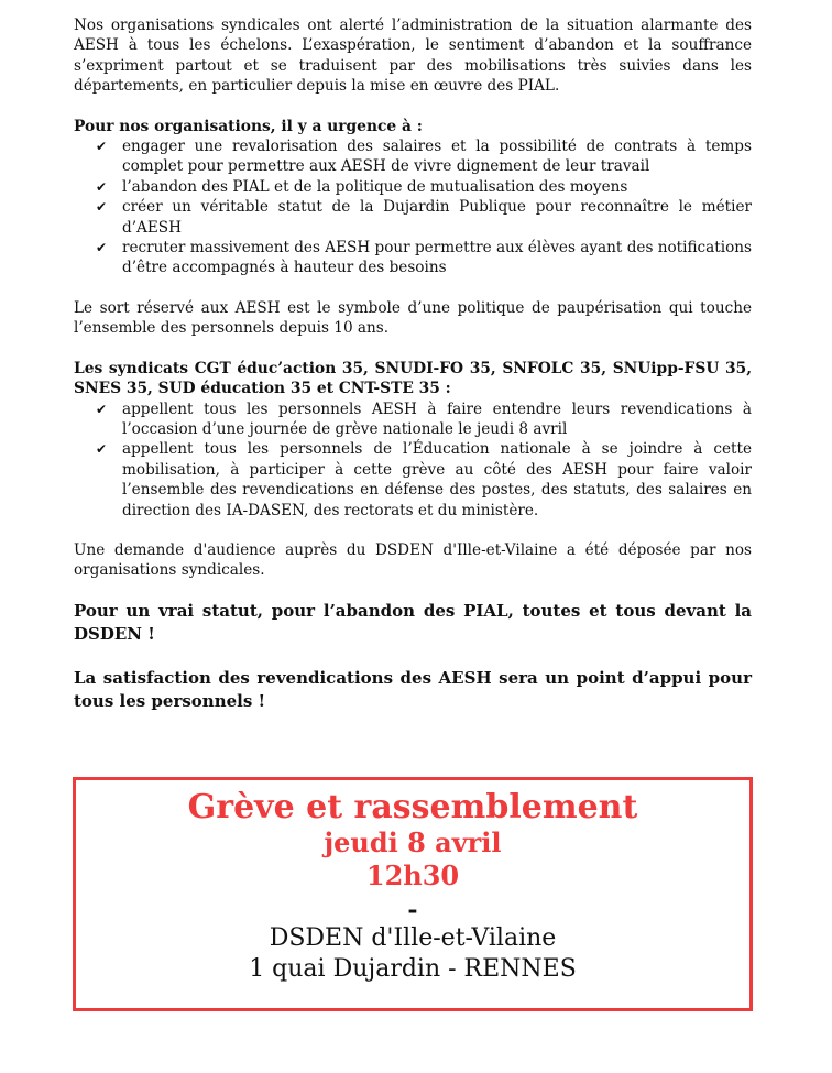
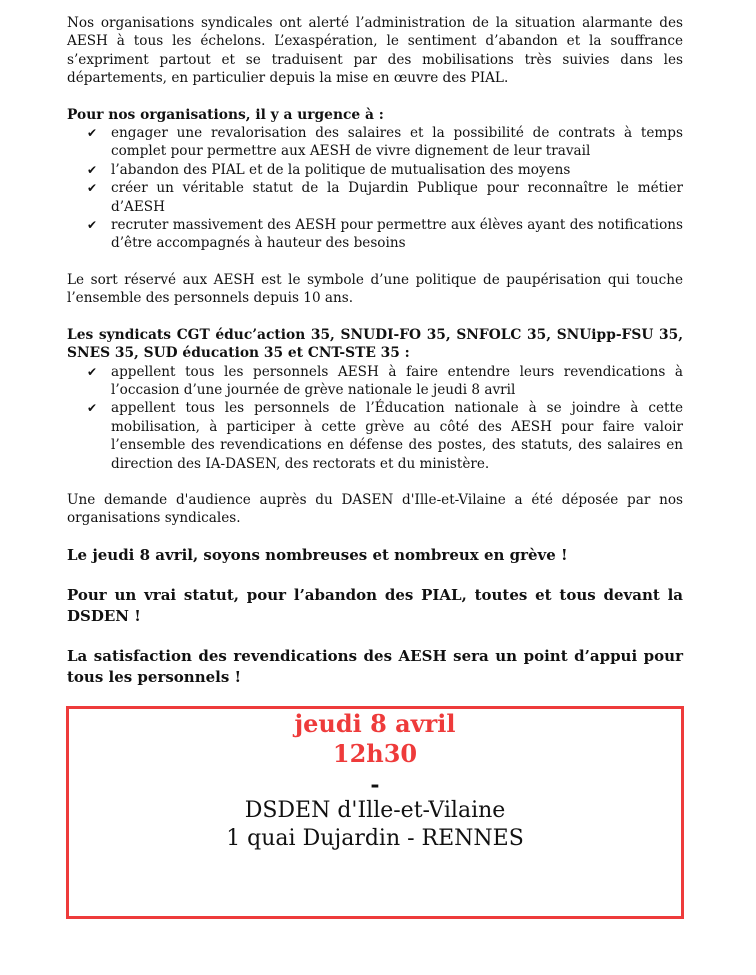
  Nos organisations syndicales ont alerté l’administration de la situation alarmante des AESH à tous les échelons. L’exaspération, le sentiment d’abandon et la souffrance s’expriment partout et se traduisent par des mobilisations très suivies dans les départements, en particulier depuis la mise en œuvre des PIAL.
  Pour nos organisations, il y a urgence à :
  ✔
  engager une revalorisation des salaires et la possibilité de contrats à temps complet pour permettre aux AESH de vivre dignement de leur travail
  ✔
  l’abandon des PIAL et de la politique de mutualisation des moyens
  ✔
  créer un véritable statut de la Dujardin Publique pour reconnaître le métier d’AESH
  ✔
  recruter massivement des AESH pour permettre aux élèves ayant des notifications d’être accompagnés à hauteur des besoins
  Le sort réservé aux AESH est le symbole d’une politique de paupérisation qui touche l’ensemble des personnels depuis 10 ans.
  Les syndicats CGT éduc’action 35, SNUDI-FO 35, SNFOLC 35, SNUipp-FSU 35, SNES 35, SUD éducation 35 et CNT-STE 35 :
  ✔
  appellent tous les personnels AESH à faire entendre leurs revendications à l’occasion d’une journée de grève nationale le jeudi 8 avril
  ✔
  appellent tous les personnels de l’Éducation nationale à se joindre à cette mobilisation, à participer à cette grève au côté des AESH pour faire valoir l’ensemble des revendications en défense des postes, des statuts, des salaires en direction des IA-DASEN, des rectorats et du ministère.
- Une demande d'audience auprès du DSDEN d'Ille-et-Vilaine a été déposée par nos organisations syndicales.
+ Une demande d'audience auprès du DASEN d'Ille-et-Vilaine a été déposée par nos organisations syndicales.
+ Le jeudi 8 avril, soyons nombreuses et nombreux en grève !
  Pour un vrai statut, pour l’abandon des PIAL, toutes et tous devant la DSDEN !
  La satisfaction des revendications des AESH sera un point d’appui pour tous les personnels !
- Grève et rassemblement
  jeudi 8 avril
  12h30
  -
  DSDEN d'Ille-et-Vilaine
  1 quai Dujardin - RENNES
